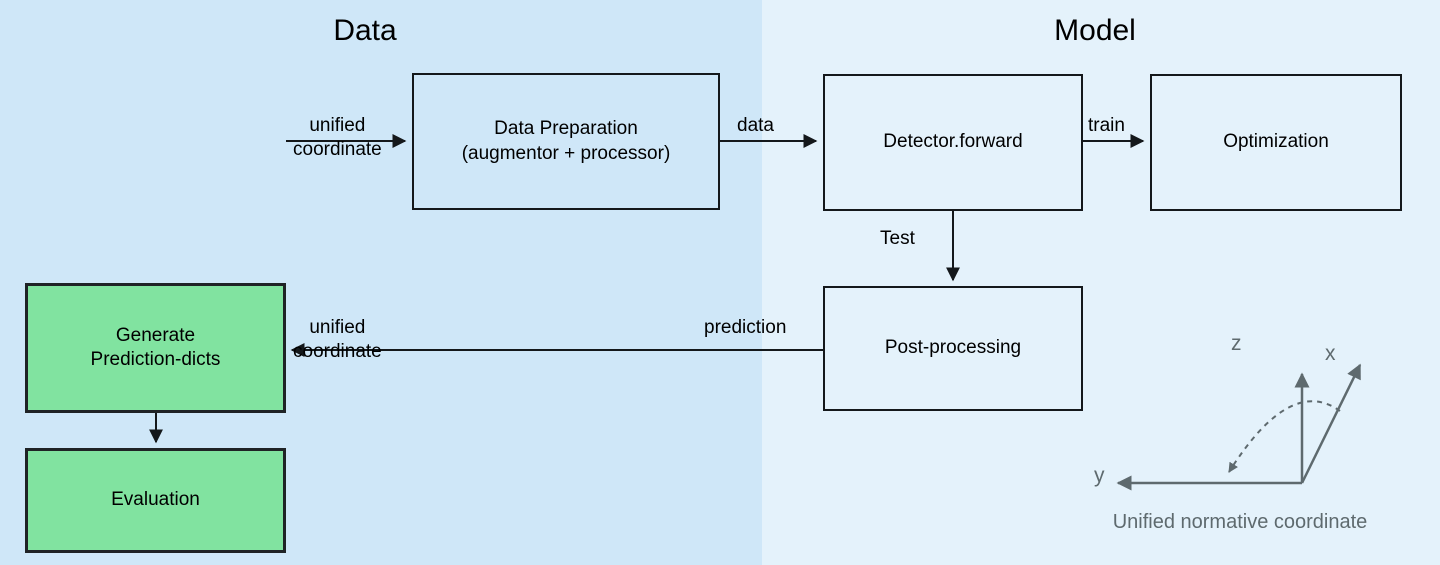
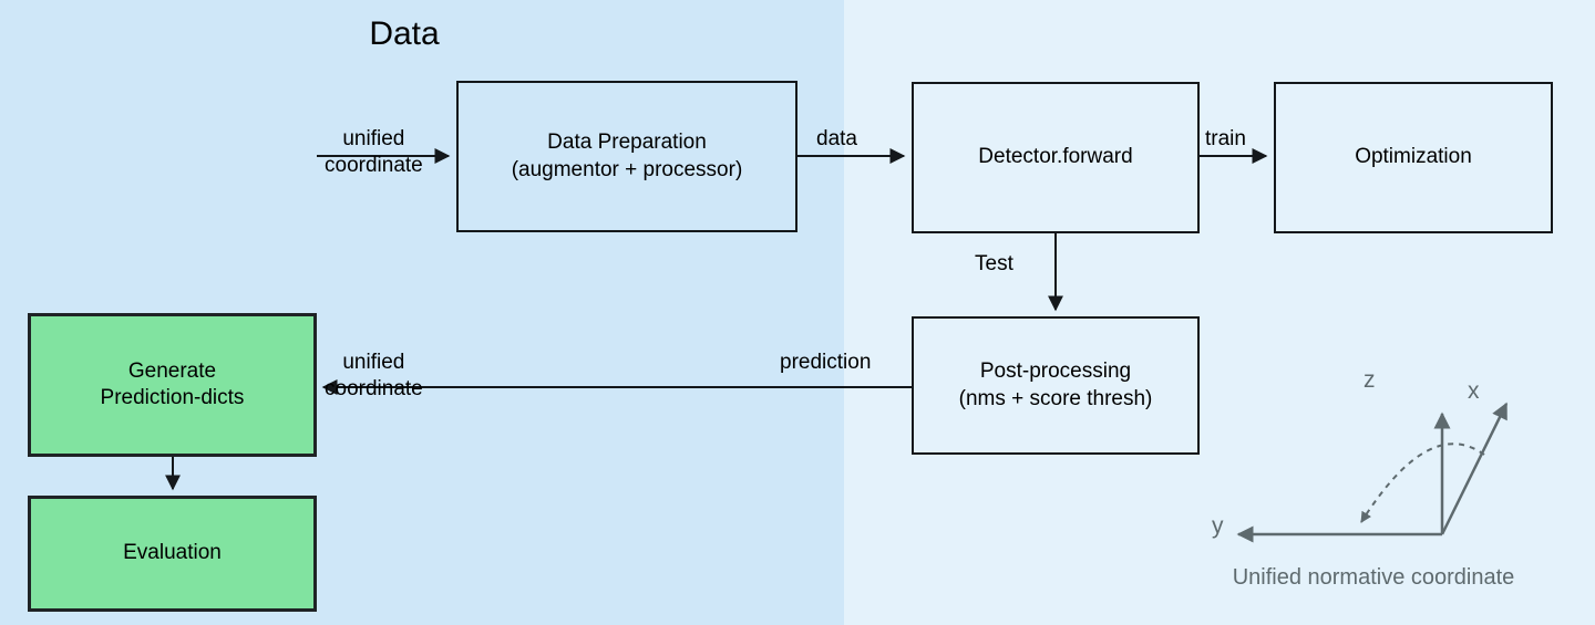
  Data
- Model
  Data Preparation
  (augmentor + processor)
  Detector.forward
  Optimization
  Post-processing
+ (nms + score thresh)
  Generate
  Prediction-dicts
  Evaluation
  unified
  coordinate
  data
  train
  Test
  prediction
  unified
  coordinate
  z
  x
  y
  Unified normative coordinate
